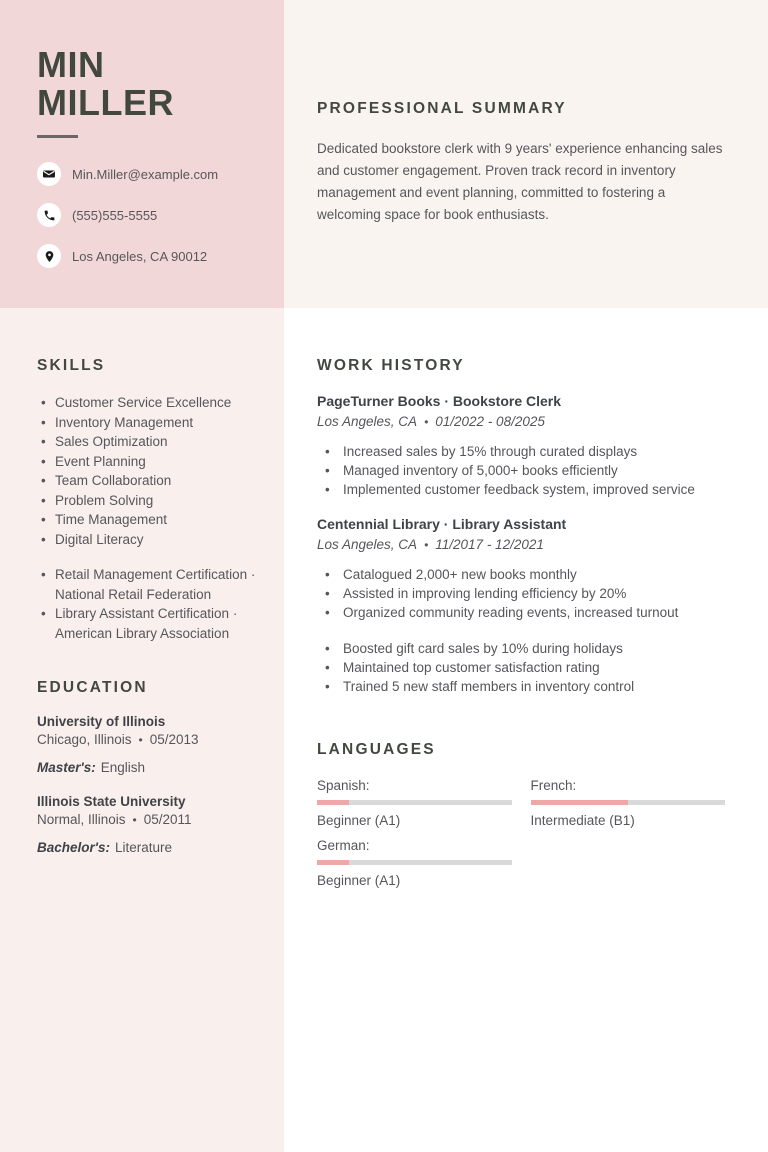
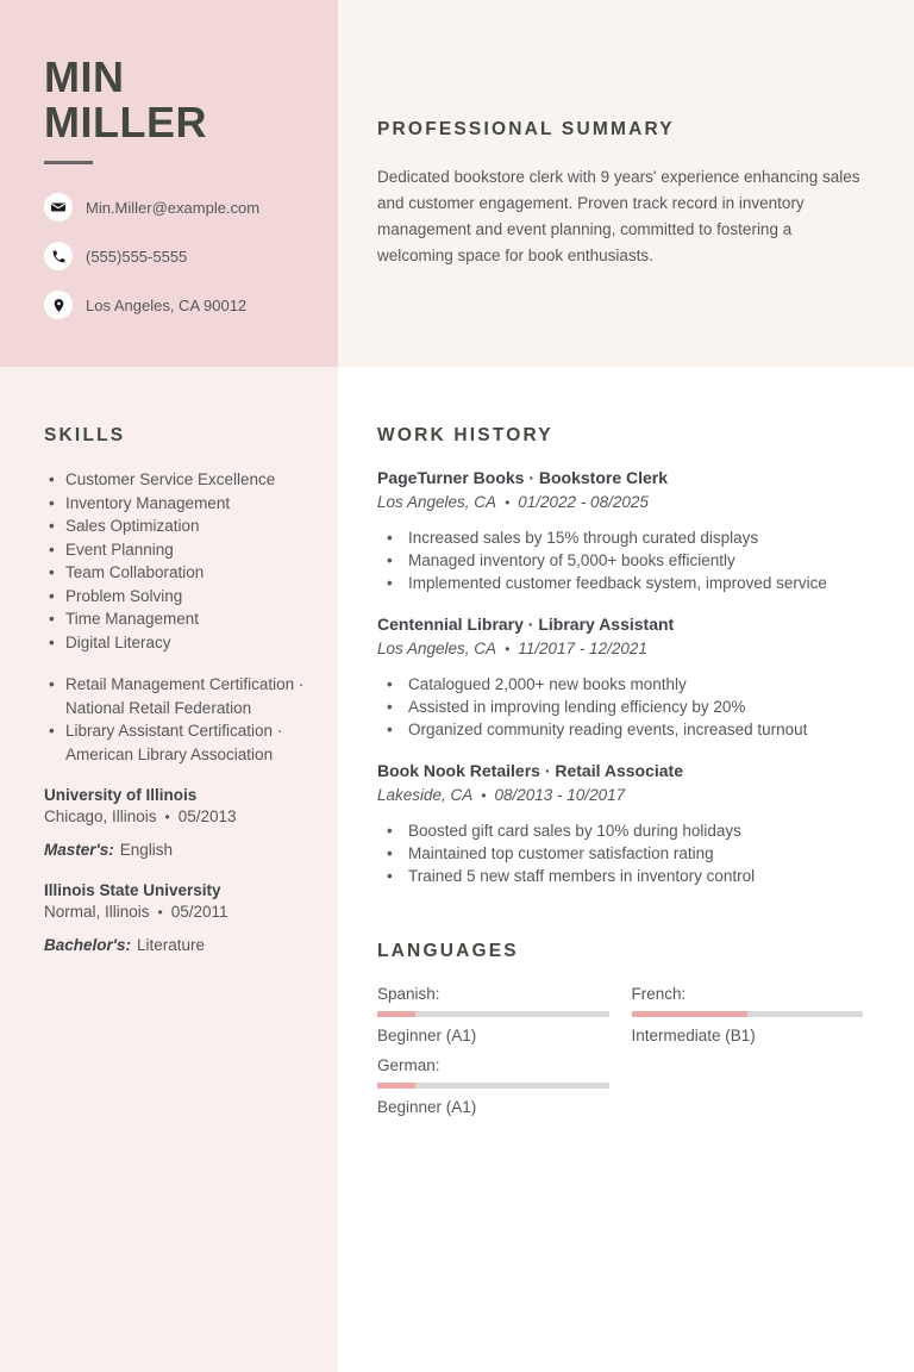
  MIN
  MILLER
  Min.Miller@example.com
  (555)555-5555
  Los Angeles, CA 90012
  SKILLS
  Customer Service Excellence
  Inventory Management
  Sales Optimization
  Event Planning
  Team Collaboration
  Problem Solving
  Time Management
  Digital Literacy
  Retail Management Certification · National Retail Federation
  Library Assistant Certification · American Library Association
- EDUCATION
  University of Illinois
  Chicago, Illinois • 05/2013
  Master's: English
  Illinois State University
  Normal, Illinois • 05/2011
  Bachelor's: Literature
  PROFESSIONAL SUMMARY
  Dedicated bookstore clerk with 9 years' experience enhancing sales and customer engagement. Proven track record in inventory management and event planning, committed to fostering a welcoming space for book enthusiasts.
  WORK HISTORY
  PageTurner Books · Bookstore Clerk
  Los Angeles, CA • 01/2022 - 08/2025
  Increased sales by 15% through curated displays
  Managed inventory of 5,000+ books efficiently
  Implemented customer feedback system, improved service
  Centennial Library · Library Assistant
  Los Angeles, CA • 11/2017 - 12/2021
  Catalogued 2,000+ new books monthly
  Assisted in improving lending efficiency by 20%
  Organized community reading events, increased turnout
+ Book Nook Retailers · Retail Associate
+ Lakeside, CA • 08/2013 - 10/2017
  Boosted gift card sales by 10% during holidays
  Maintained top customer satisfaction rating
  Trained 5 new staff members in inventory control
  LANGUAGES
  Spanish:
  Beginner (A1)
  French:
  Intermediate (B1)
  German:
  Beginner (A1)
